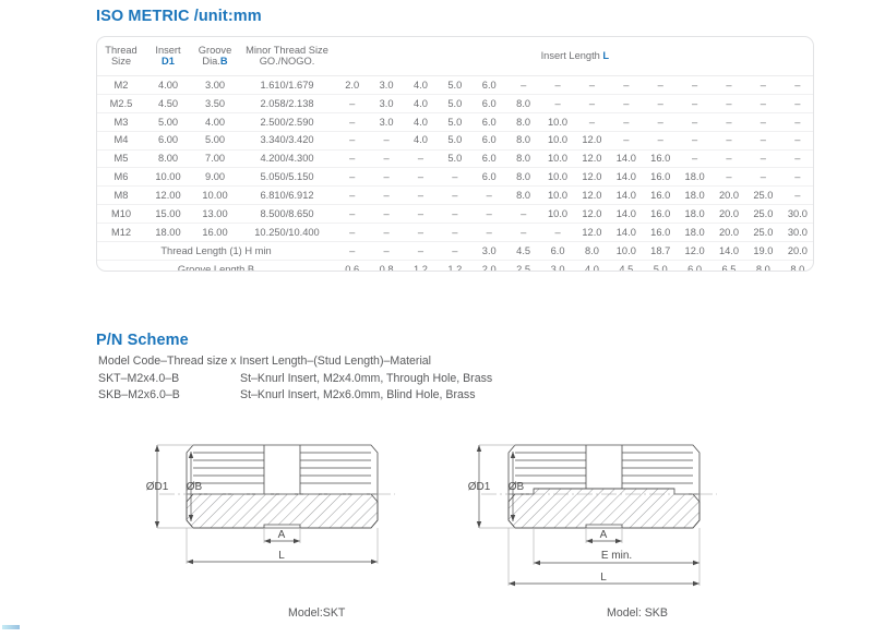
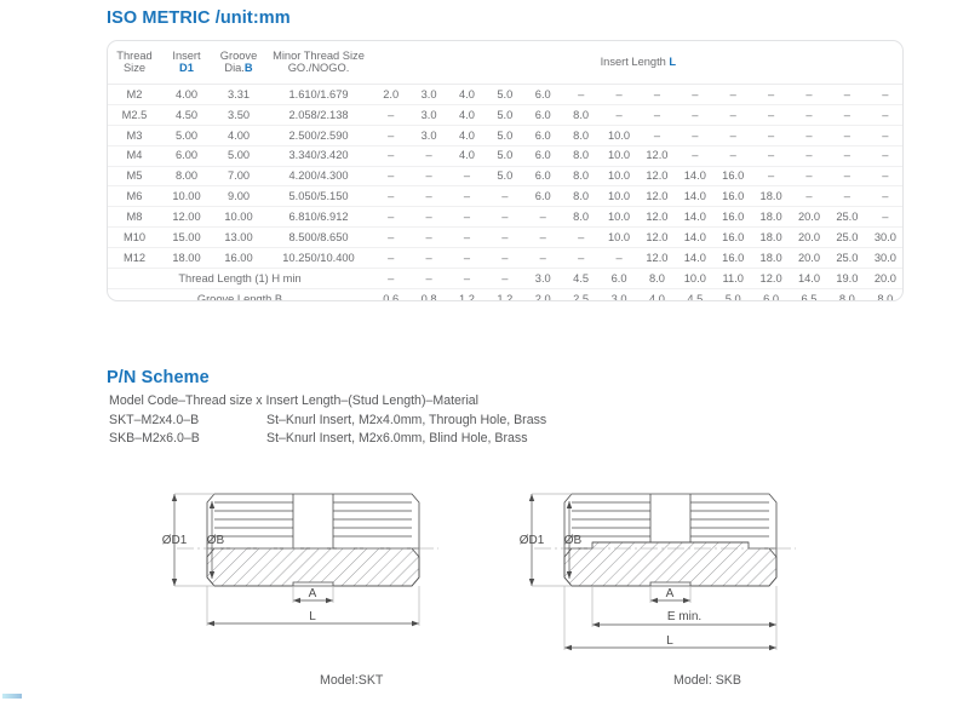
  ISO METRIC /unit:mm
  Thread Size	Insert D1	Groove Dia.B	Minor Thread Size GO./NOGO.	Insert Length L
- M2	4.00	3.00	1.610/1.679	2.0	3.0	4.0	5.0	6.0	–	–	–	–	–	–	–	–	–
+ M2	4.00	3.31	1.610/1.679	2.0	3.0	4.0	5.0	6.0	–	–	–	–	–	–	–	–	–
  M2.5	4.50	3.50	2.058/2.138	–	3.0	4.0	5.0	6.0	8.0	–	–	–	–	–	–	–	–
  M3	5.00	4.00	2.500/2.590	–	3.0	4.0	5.0	6.0	8.0	10.0	–	–	–	–	–	–	–
  M4	6.00	5.00	3.340/3.420	–	–	4.0	5.0	6.0	8.0	10.0	12.0	–	–	–	–	–	–
  M5	8.00	7.00	4.200/4.300	–	–	–	5.0	6.0	8.0	10.0	12.0	14.0	16.0	–	–	–	–
  M6	10.00	9.00	5.050/5.150	–	–	–	–	6.0	8.0	10.0	12.0	14.0	16.0	18.0	–	–	–
  M8	12.00	10.00	6.810/6.912	–	–	–	–	–	8.0	10.0	12.0	14.0	16.0	18.0	20.0	25.0	–
  M10	15.00	13.00	8.500/8.650	–	–	–	–	–	–	10.0	12.0	14.0	16.0	18.0	20.0	25.0	30.0
  M12	18.00	16.00	10.250/10.400	–	–	–	–	–	–	–	12.0	14.0	16.0	18.0	20.0	25.0	30.0
- Thread Length (1) H min	–	–	–	–	3.0	4.5	6.0	8.0	10.0	18.7	12.0	14.0	19.0	20.0
+ Thread Length (1) H min	–	–	–	–	3.0	4.5	6.0	8.0	10.0	11.0	12.0	14.0	19.0	20.0
  Groove Length B	0.6	0.8	1.2	1.2	2.0	2.5	3.0	4.0	4.5	5.0	6.0	6.5	8.0	8.0
  P/N Scheme
  Model Code–Thread size x Insert Length–(Stud Length)–Material
  SKT–M2x4.0–B
  St–Knurl Insert, M2x4.0mm, Through Hole, Brass
  SKB–M2x6.0–B
  St–Knurl Insert, M2x6.0mm, Blind Hole, Brass
  ØD1
  ØB
  A
  L
  Model:SKT
  ØD1
  ØB
  A
  E min.
  L
  Model: SKB
